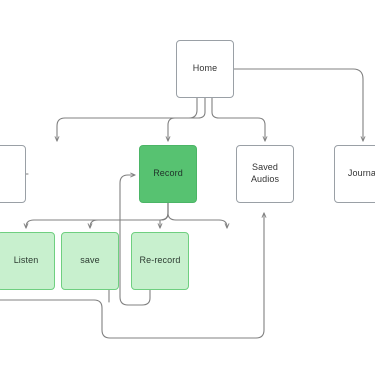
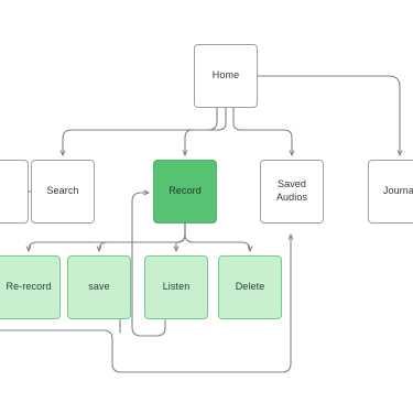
  Home
+ Search
  Record
  Saved
  Audios
  Journa
- Listen
+ Re-record
  save
- Re-record
+ Listen
+ Delete
